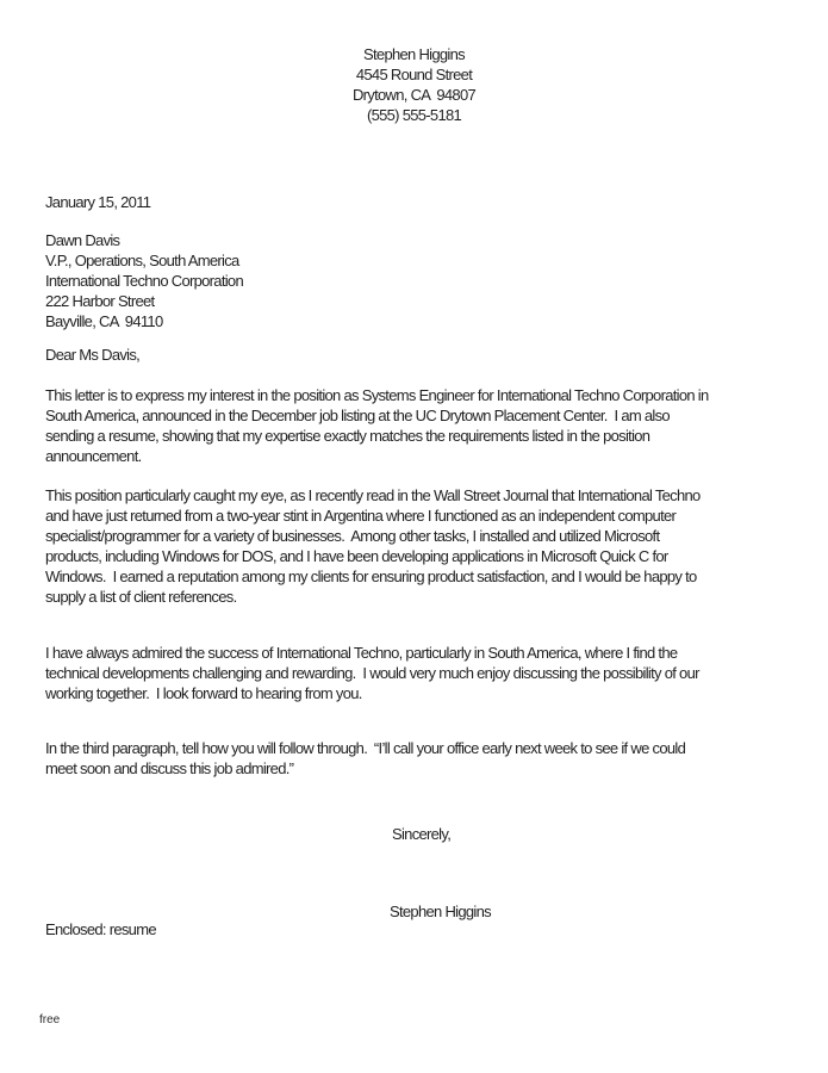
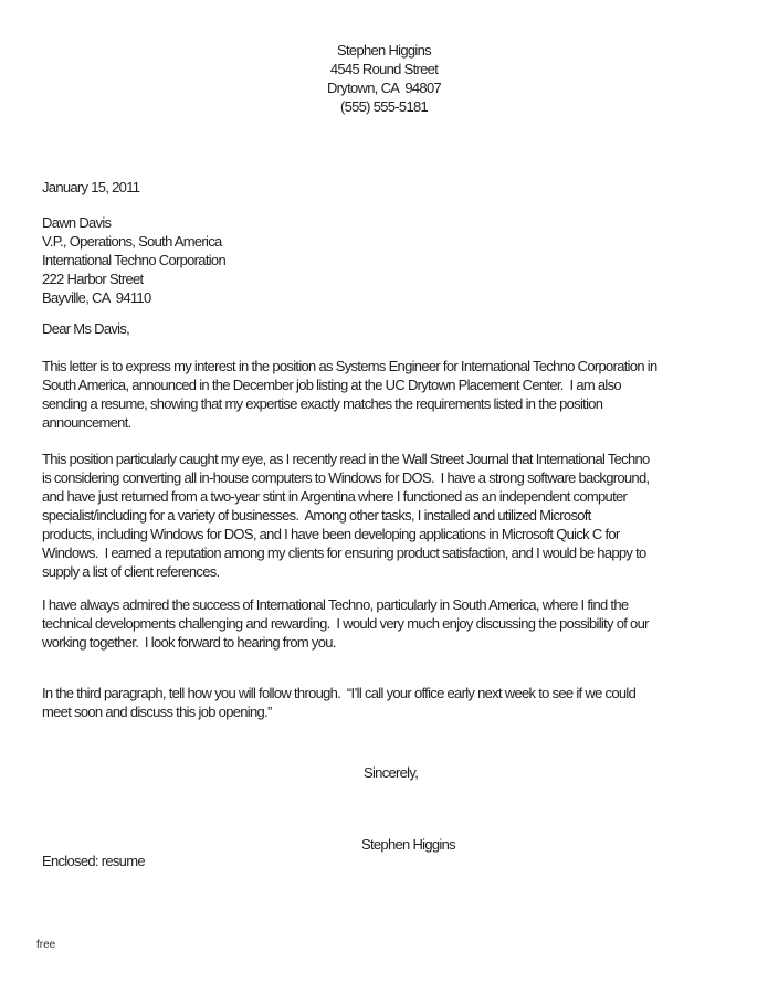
  Stephen Higgins
  4545 Round Street
  Drytown, CA 94807
  (555) 555-5181
  January 15, 2011
  Dawn Davis
  V.P., Operations, South America
  International Techno Corporation
  222 Harbor Street
  Bayville, CA 94110
  Dear Ms Davis,
  This letter is to express my interest in the position as Systems Engineer for International Techno Corporation in
  South America, announced in the December job listing at the UC Drytown Placement Center. I am also
  sending a resume, showing that my expertise exactly matches the requirements listed in the position
  announcement.
  This position particularly caught my eye, as I recently read in the Wall Street Journal that International Techno
+ is considering converting all in-house computers to Windows for DOS. I have a strong software background,
  and have just returned from a two-year stint in Argentina where I functioned as an independent computer
- specialist/programmer for a variety of businesses. Among other tasks, I installed and utilized Microsoft
+ specialist/including for a variety of businesses. Among other tasks, I installed and utilized Microsoft
  products, including Windows for DOS, and I have been developing applications in Microsoft Quick C for
  Windows. I earned a reputation among my clients for ensuring product satisfaction, and I would be happy to
  supply a list of client references.
  I have always admired the success of International Techno, particularly in South America, where I find the
  technical developments challenging and rewarding. I would very much enjoy discussing the possibility of our
  working together. I look forward to hearing from you.
  In the third paragraph, tell how you will follow through. “I’ll call your office early next week to see if we could
- meet soon and discuss this job admired.”
+ meet soon and discuss this job opening.”
  Sincerely,
  Stephen Higgins
  Enclosed: resume
  free
